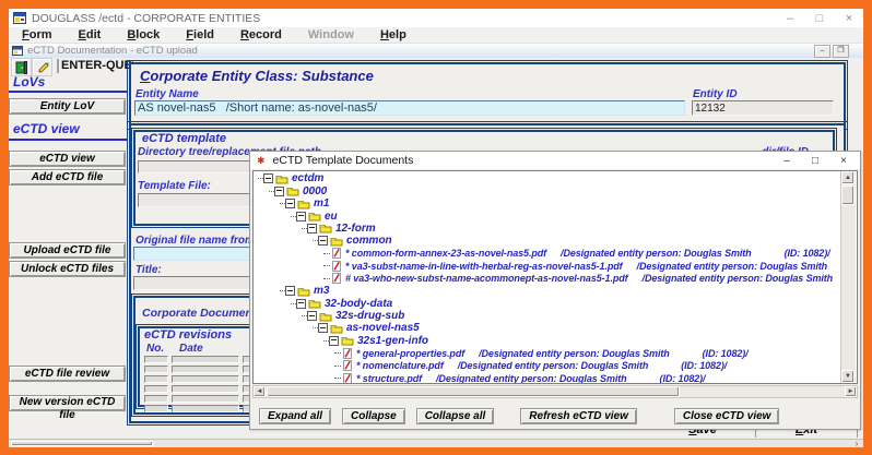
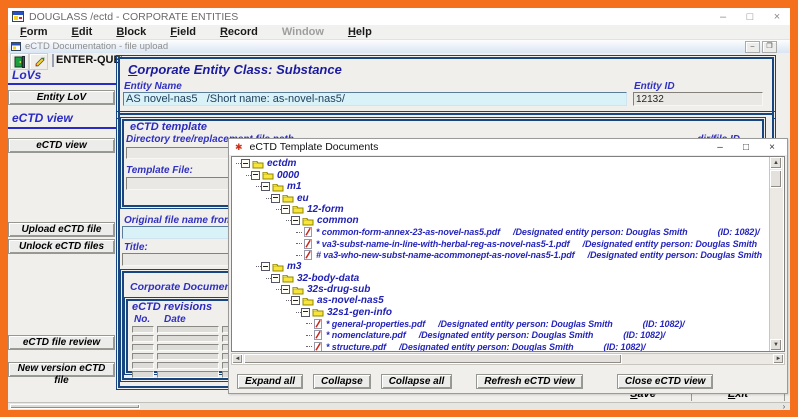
  DOUGLASS /ectd - CORPORATE ENTITIES
  –
  □
  ×
  Form
  Edit
  Block
  Field
  Record
  Window
  Help
- eCTD Documentation - eCTD upload
+ eCTD Documentation - file upload
  ENTER-QU
  LoVs
  Entity LoV
  eCTD view
  eCTD view
- Add eCTD file
  Upload eCTD file
  Unlock eCTD files
  eCTD file review
  New version eCTD file
  Corporate Entity Class: Substance
  Entity Name
  AS novel-nas5 /Short name: as-novel-nas5/
  Entity ID
  12132
  eCTD template
  Template File:
  Original file name fro
  Title:
  eCTD revisions
  No.
  Date
  Save
  Exit
  ›
  ✱
  eCTD Template Documents
  –
  □
  ×
  ectdm
  0000
  m1
  eu
  12-form
  common
  * common-form-annex-23-as-novel-nas5.pdf
  /Designated entity person: Douglas Smith
  (ID: 1082)/
  * va3-subst-name-in-line-with-herbal-reg-as-novel-nas5-1.pdf
  /Designated entity person: Douglas Smith
  # va3-who-new-subst-name-acommonept-as-novel-nas5-1.pdf
  /Designated entity person: Douglas Smith
  m3
  32-body-data
  32s-drug-sub
  as-novel-nas5
  32s1-gen-info
  * general-properties.pdf
  /Designated entity person: Douglas Smith
  (ID: 1082)/
  * nomenclature.pdf
  /Designated entity person: Douglas Smith
  (ID: 1082)/
  * structure.pdf
  /Designated entity person: Douglas Smith
  (ID: 1082)/
  Expand all
  Collapse
  Collapse all
  Refresh eCTD view
  Close eCTD view
